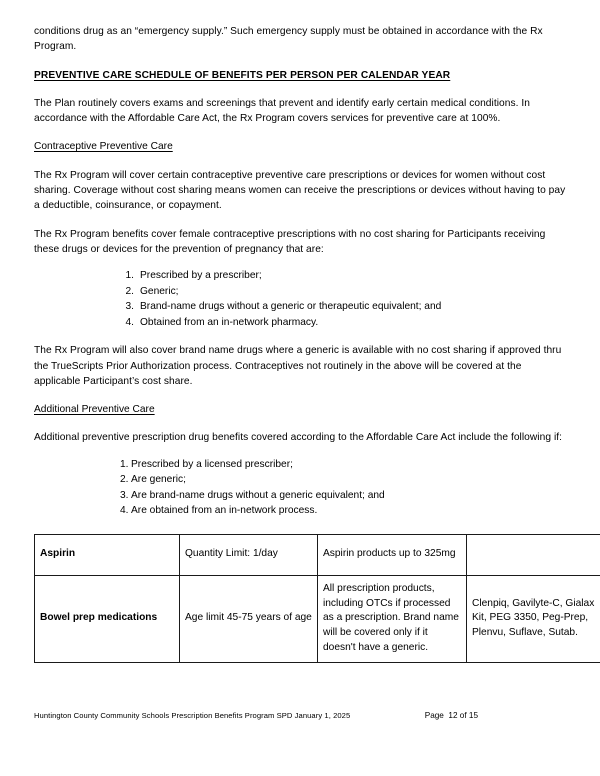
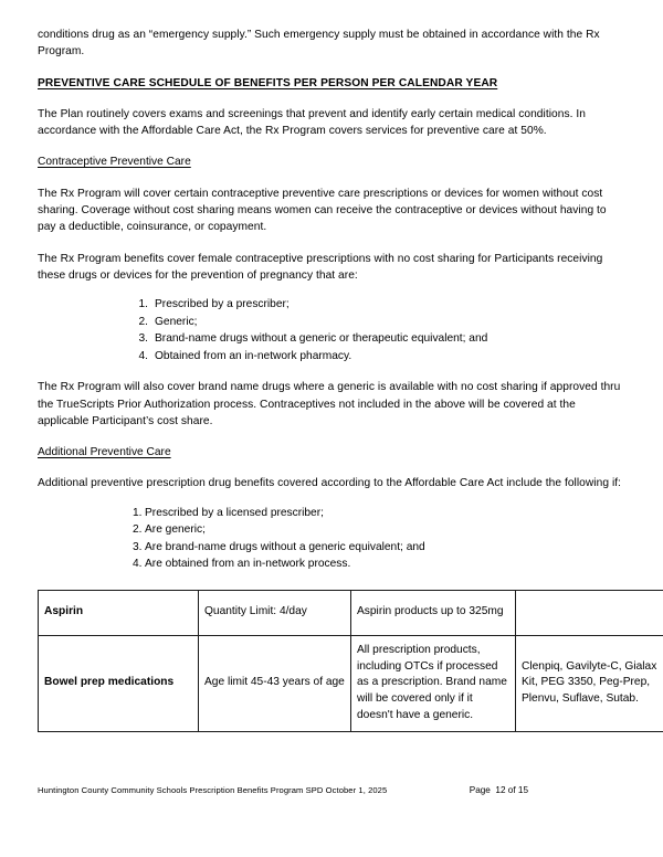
  conditions drug as an “emergency supply.” Such emergency supply must be obtained in accordance with the Rx Program.
  PREVENTIVE CARE SCHEDULE OF BENEFITS PER PERSON PER CALENDAR YEAR
- The Plan routinely covers exams and screenings that prevent and identify early certain medical conditions. In accordance with the Affordable Care Act, the Rx Program covers services for preventive care at 100%.
+ The Plan routinely covers exams and screenings that prevent and identify early certain medical conditions. In accordance with the Affordable Care Act, the Rx Program covers services for preventive care at 50%.
  Contraceptive Preventive Care
- The Rx Program will cover certain contraceptive preventive care prescriptions or devices for women without cost sharing. Coverage without cost sharing means women can receive the prescriptions or devices without having to pay a deductible, coinsurance, or copayment.
+ The Rx Program will cover certain contraceptive preventive care prescriptions or devices for women without cost sharing. Coverage without cost sharing means women can receive the contraceptive or devices without having to pay a deductible, coinsurance, or copayment.
  The Rx Program benefits cover female contraceptive prescriptions with no cost sharing for Participants receiving these drugs or devices for the prevention of pregnancy that are:
  1.
  Prescribed by a prescriber;
  2.
  Generic;
  3.
  Brand-name drugs without a generic or therapeutic equivalent; and
  4.
  Obtained from an in-network pharmacy.
- The Rx Program will also cover brand name drugs where a generic is available with no cost sharing if approved thru the TrueScripts Prior Authorization process. Contraceptives not routinely in the above will be covered at the applicable Participant’s cost share.
+ The Rx Program will also cover brand name drugs where a generic is available with no cost sharing if approved thru the TrueScripts Prior Authorization process. Contraceptives not included in the above will be covered at the applicable Participant’s cost share.
  Additional Preventive Care
  Additional preventive prescription drug benefits covered according to the Affordable Care Act include the following if:
  1.
  Prescribed by a licensed prescriber;
  2.
  Are generic;
  3.
  Are brand-name drugs without a generic equivalent; and
  4.
  Are obtained from an in-network process.
- Aspirin	Quantity Limit: 1/day	Aspirin products up to 325mg
+ Aspirin	Quantity Limit: 4/day	Aspirin products up to 325mg
- Bowel prep medications	Age limit 45-75 years of age	All prescription products, including OTCs if processed as a prescription. Brand name will be covered only if it doesn't have a generic.	Clenpiq, Gavilyte-C, Gialax Kit, PEG 3350, Peg-Prep, Plenvu, Suflave, Sutab.
+ Bowel prep medications	Age limit 45-43 years of age	All prescription products, including OTCs if processed as a prescription. Brand name will be covered only if it doesn't have a generic.	Clenpiq, Gavilyte-C, Gialax Kit, PEG 3350, Peg-Prep, Plenvu, Suflave, Sutab.
- Huntington County Community Schools Prescription Benefits Program SPD January 1, 2025
+ Huntington County Community Schools Prescription Benefits Program SPD October 1, 2025
  Page 12 of 15
